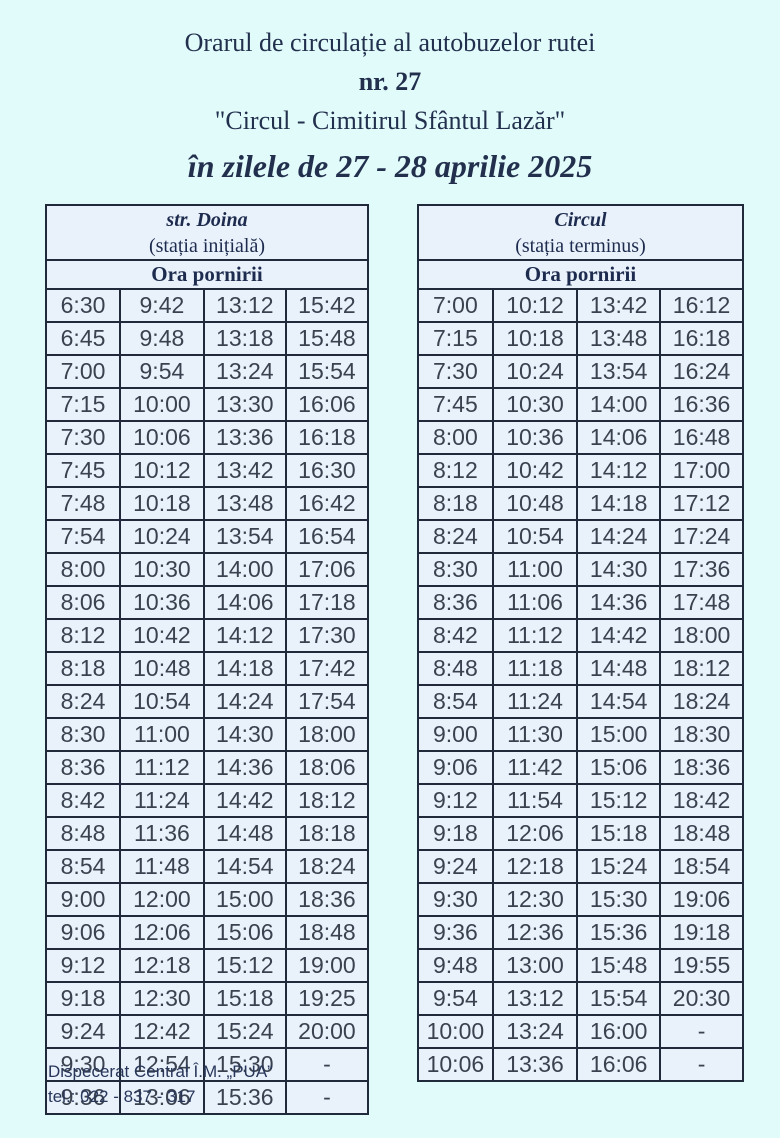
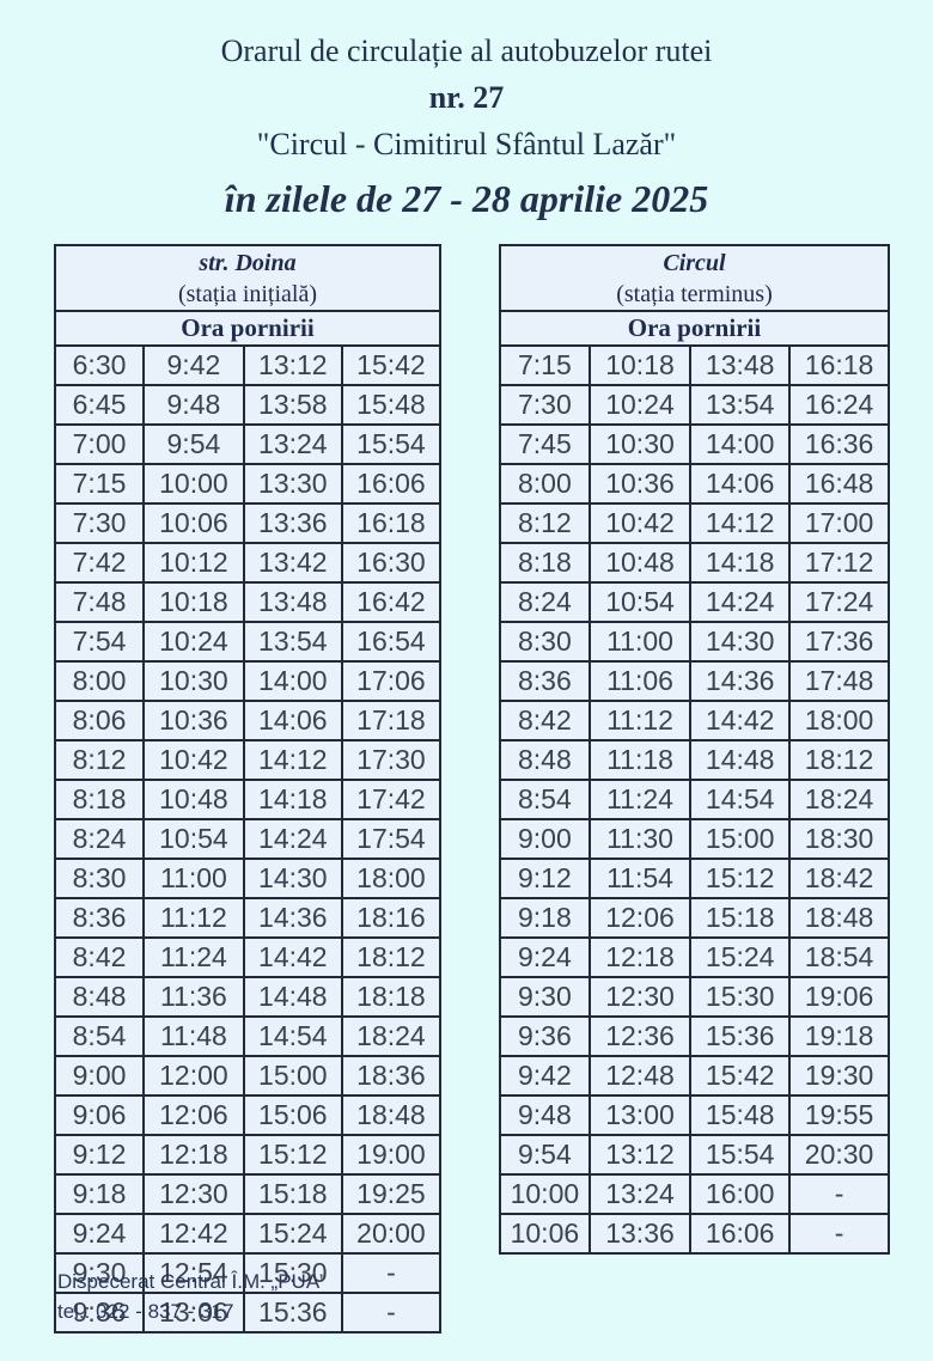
  Orarul de circulație al autobuzelor rutei
  nr. 27
  "Circul - Cimitirul Sfântul Lazăr"
  în zilele de 27 - 28 aprilie 2025
  str. Doina (stația inițială)
  Ora pornirii
  6:30	9:42	13:12	15:42
- 6:45	9:48	13:18	15:48
+ 6:45	9:48	13:58	15:48
  7:00	9:54	13:24	15:54
  7:15	10:00	13:30	16:06
  7:30	10:06	13:36	16:18
- 7:45	10:12	13:42	16:30
+ 7:42	10:12	13:42	16:30
  7:48	10:18	13:48	16:42
  7:54	10:24	13:54	16:54
  8:00	10:30	14:00	17:06
  8:06	10:36	14:06	17:18
  8:12	10:42	14:12	17:30
  8:18	10:48	14:18	17:42
  8:24	10:54	14:24	17:54
  8:30	11:00	14:30	18:00
- 8:36	11:12	14:36	18:06
+ 8:36	11:12	14:36	18:16
  8:42	11:24	14:42	18:12
  8:48	11:36	14:48	18:18
  8:54	11:48	14:54	18:24
  9:00	12:00	15:00	18:36
  9:06	12:06	15:06	18:48
  9:12	12:18	15:12	19:00
  9:18	12:30	15:18	19:25
  9:24	12:42	15:24	20:00
  9:30	12:54	15:30	-
  9:36	13:06	15:36	-
  Circul (stația terminus)
  Ora pornirii
- 7:00	10:12	13:42	16:12
  7:15	10:18	13:48	16:18
  7:30	10:24	13:54	16:24
  7:45	10:30	14:00	16:36
  8:00	10:36	14:06	16:48
  8:12	10:42	14:12	17:00
  8:18	10:48	14:18	17:12
  8:24	10:54	14:24	17:24
  8:30	11:00	14:30	17:36
  8:36	11:06	14:36	17:48
  8:42	11:12	14:42	18:00
  8:48	11:18	14:48	18:12
  8:54	11:24	14:54	18:24
  9:00	11:30	15:00	18:30
- 9:06	11:42	15:06	18:36
  9:12	11:54	15:12	18:42
  9:18	12:06	15:18	18:48
  9:24	12:18	15:24	18:54
  9:30	12:30	15:30	19:06
  9:36	12:36	15:36	19:18
+ 9:42	12:48	15:42	19:30
  9:48	13:00	15:48	19:55
  9:54	13:12	15:54	20:30
  10:00	13:24	16:00	-
  10:06	13:36	16:06	-
  Dispecerat Central Î.M. „PUA”
  tel.: 022 - 837 - 317
